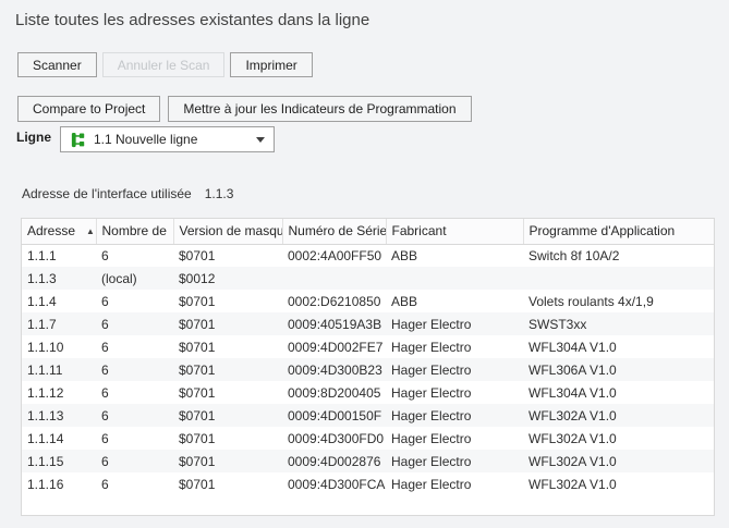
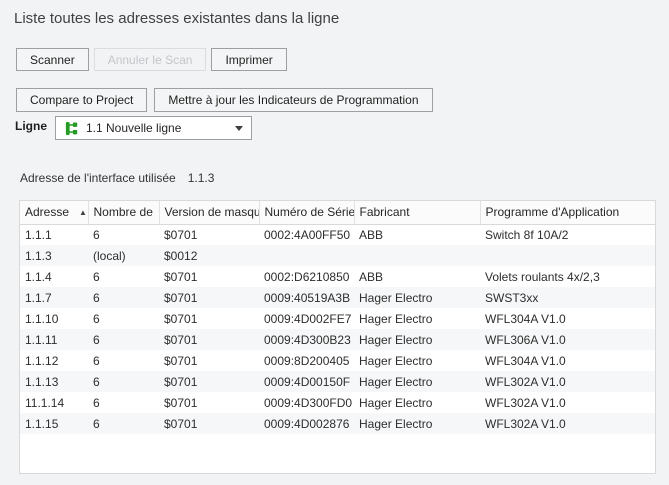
  Liste toutes les adresses existantes dans la ligne
  Scanner
  Annuler le Scan
  Imprimer
  Compare to Project
  Mettre à jour les Indicateurs de Programmation
  Ligne
  1.1 Nouvelle ligne
  Adresse de l'interface utilisée 1.1.3
  Adresse ▲	Nombre de	Version de masqu	Numéro de Série	Fabricant	Programme d'Application
  1.1.1	6	$0701	0002:4A00FF50	ABB	Switch 8f 10A/2
  1.1.3	(local)	$0012
- 1.1.4	6	$0701	0002:D6210850	ABB	Volets roulants 4x/1,9
+ 1.1.4	6	$0701	0002:D6210850	ABB	Volets roulants 4x/2,3
  1.1.7	6	$0701	0009:40519A3B	Hager Electro	SWST3xx
  1.1.10	6	$0701	0009:4D002FE7	Hager Electro	WFL304A V1.0
  1.1.11	6	$0701	0009:4D300B23	Hager Electro	WFL306A V1.0
  1.1.12	6	$0701	0009:8D200405	Hager Electro	WFL304A V1.0
  1.1.13	6	$0701	0009:4D00150F	Hager Electro	WFL302A V1.0
- 1.1.14	6	$0701	0009:4D300FD0	Hager Electro	WFL302A V1.0
+ 11.1.14	6	$0701	0009:4D300FD0	Hager Electro	WFL302A V1.0
  1.1.15	6	$0701	0009:4D002876	Hager Electro	WFL302A V1.0
- 1.1.16	6	$0701	0009:4D300FCA	Hager Electro	WFL302A V1.0
